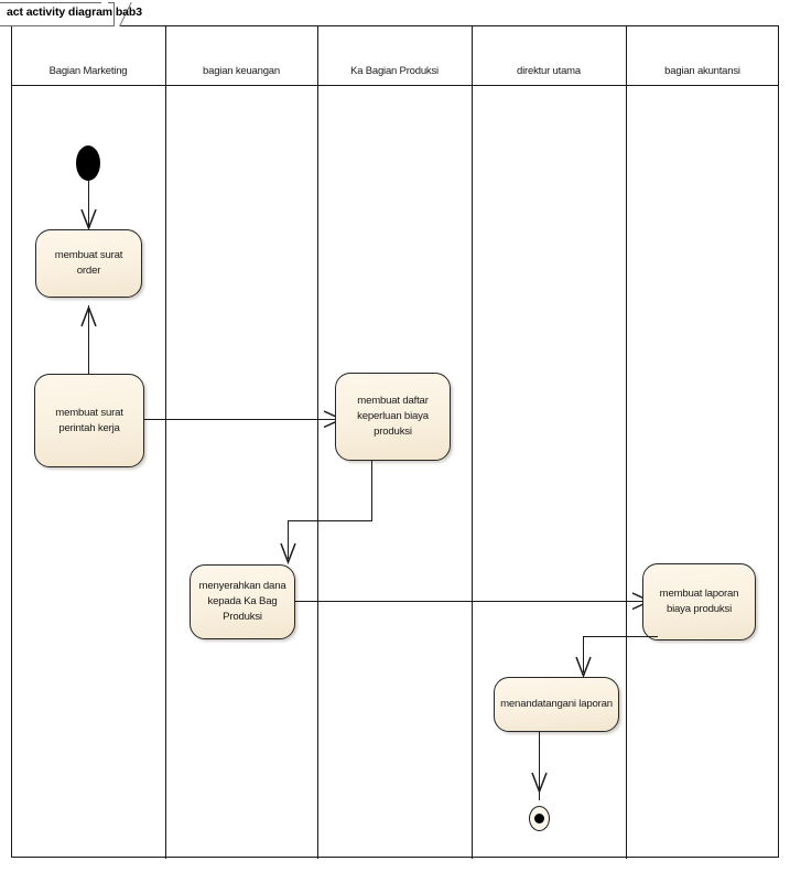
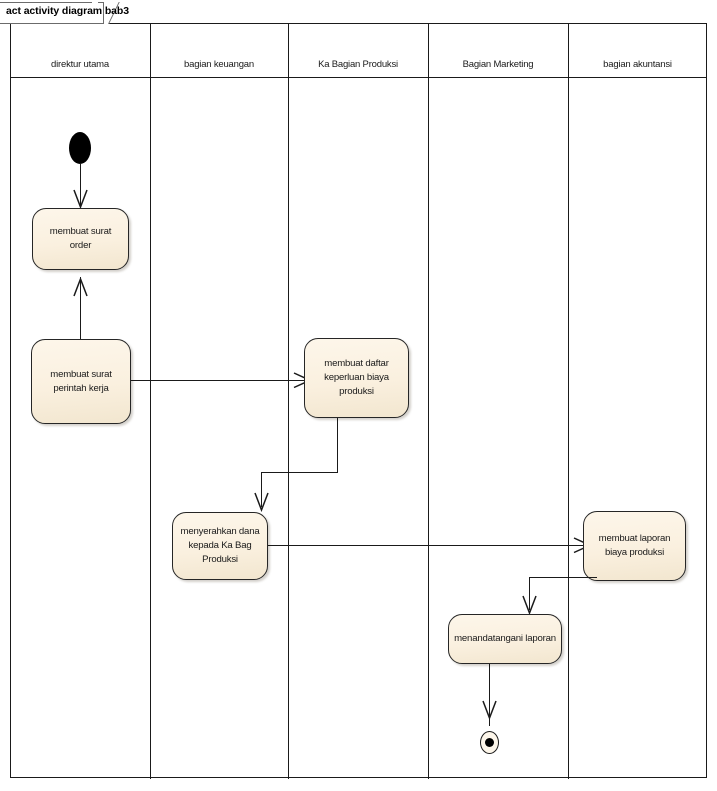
  act activity diagram bab3
- Bagian Marketing
+ direktur utama
  bagian keuangan
  Ka Bagian Produksi
- direktur utama
+ Bagian Marketing
  bagian akuntansi
  membuat surat order
  membuat surat perintah kerja
  membuat daftar keperluan biaya produksi
  menyerahkan dana kepada Ka Bag Produksi
  membuat laporan biaya produksi
  menandatangani laporan
